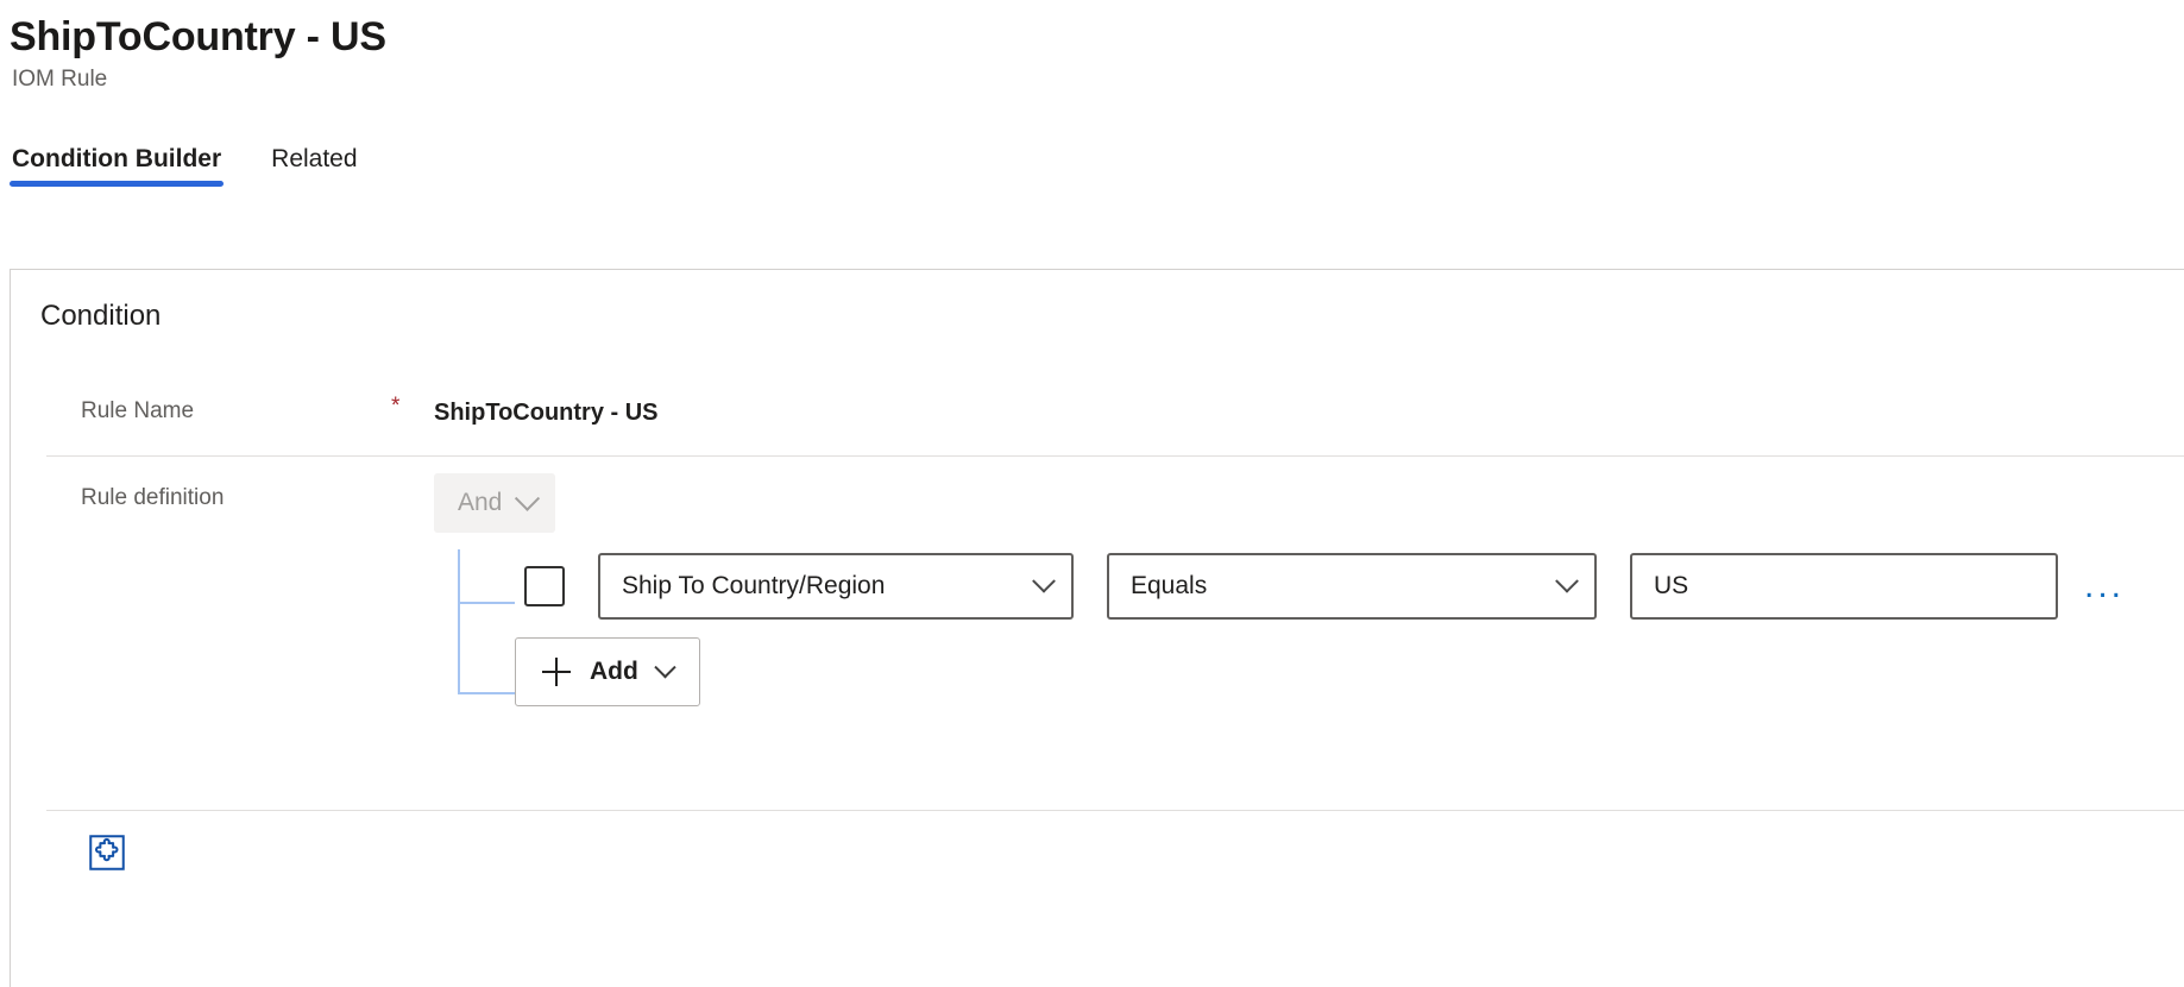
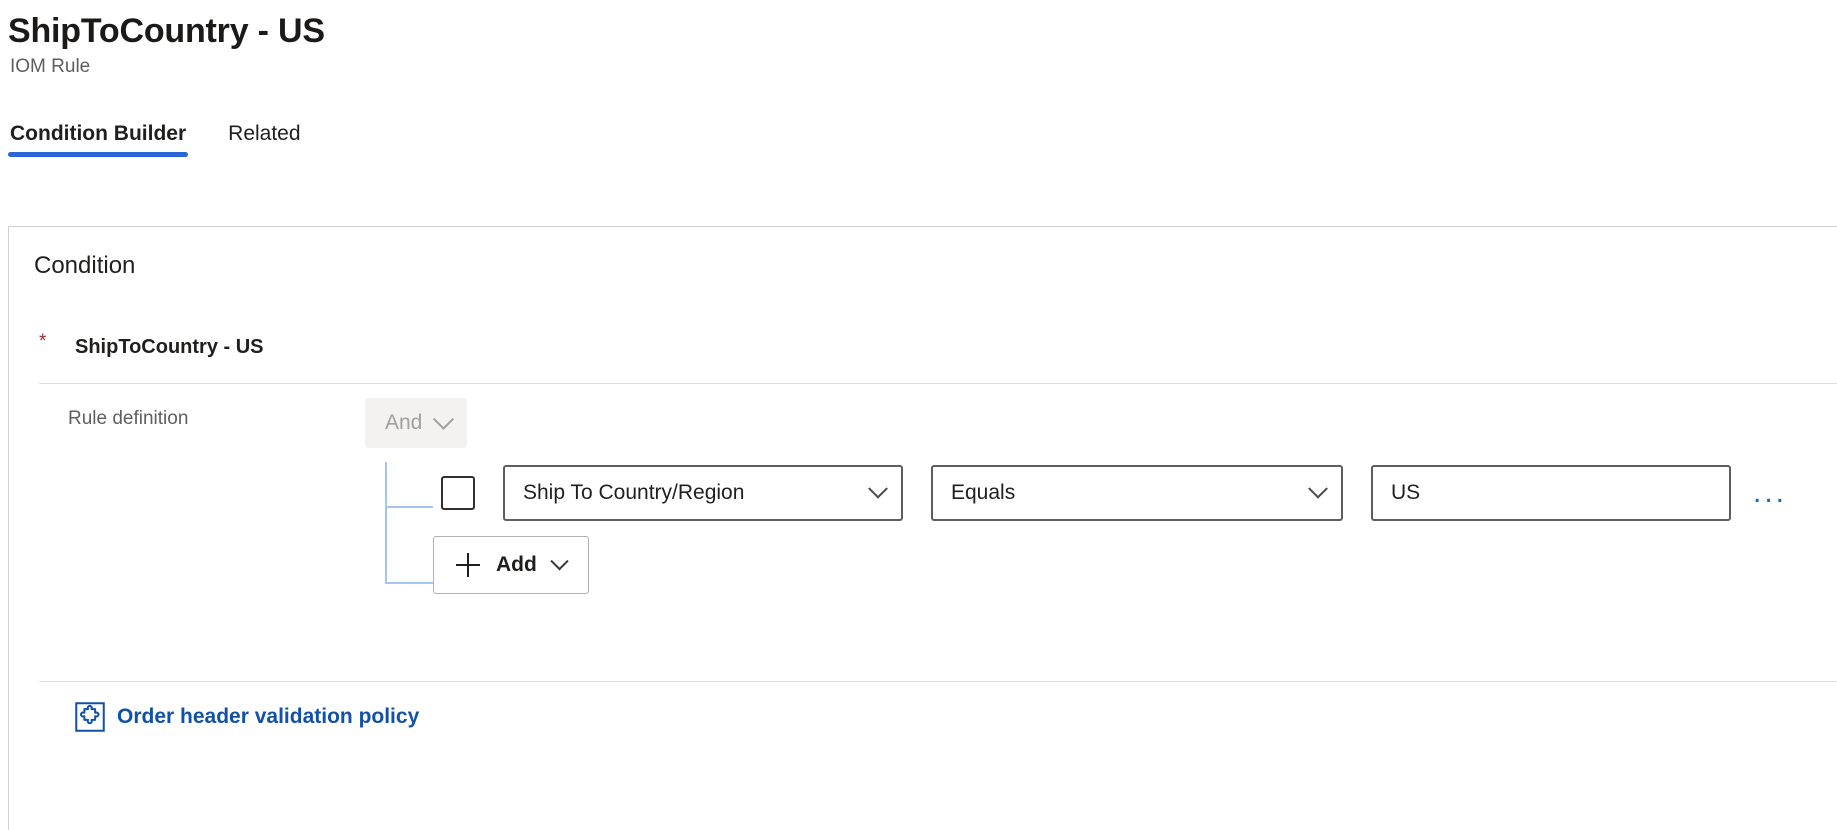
  ShipToCountry - US
  IOM Rule
  Condition Builder
  Related
  Condition
- Rule Name
  *
  ShipToCountry - US
  Rule definition
  And
  Ship To Country/Region
  Equals
  US
  ...
  Add
+ Order header validation policy
